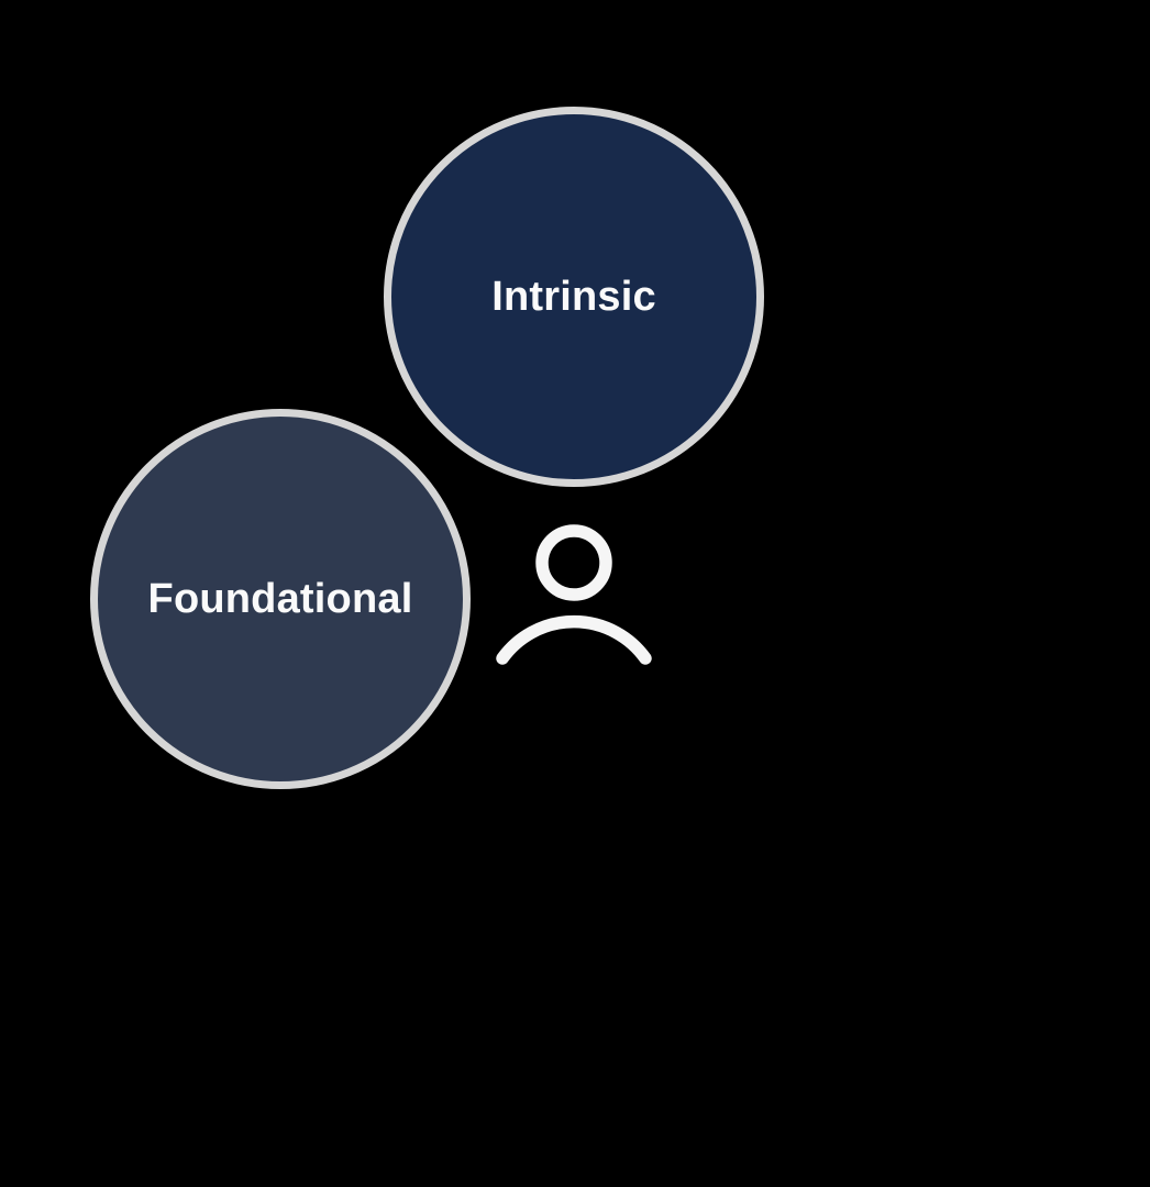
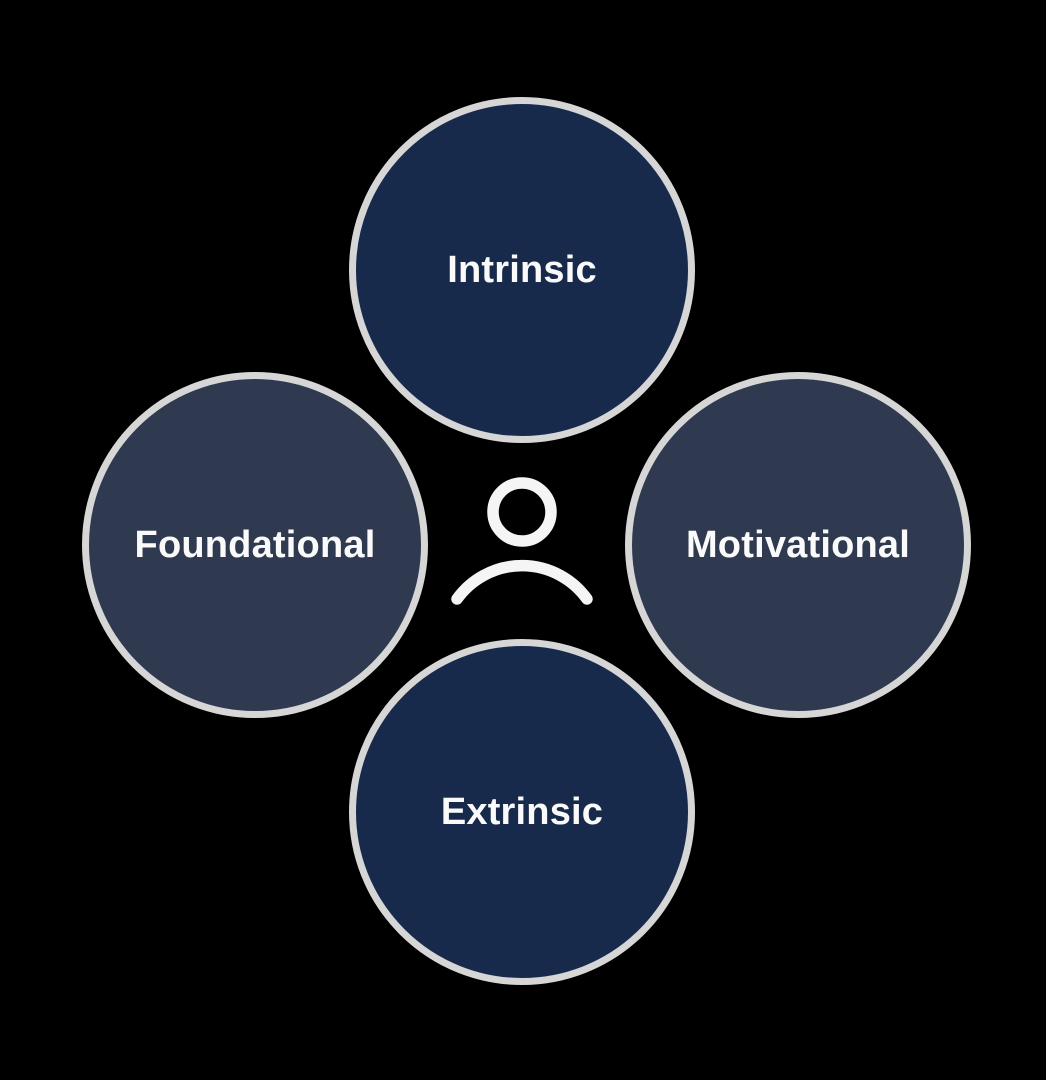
  Intrinsic
  Foundational
+ Motivational
+ Extrinsic
